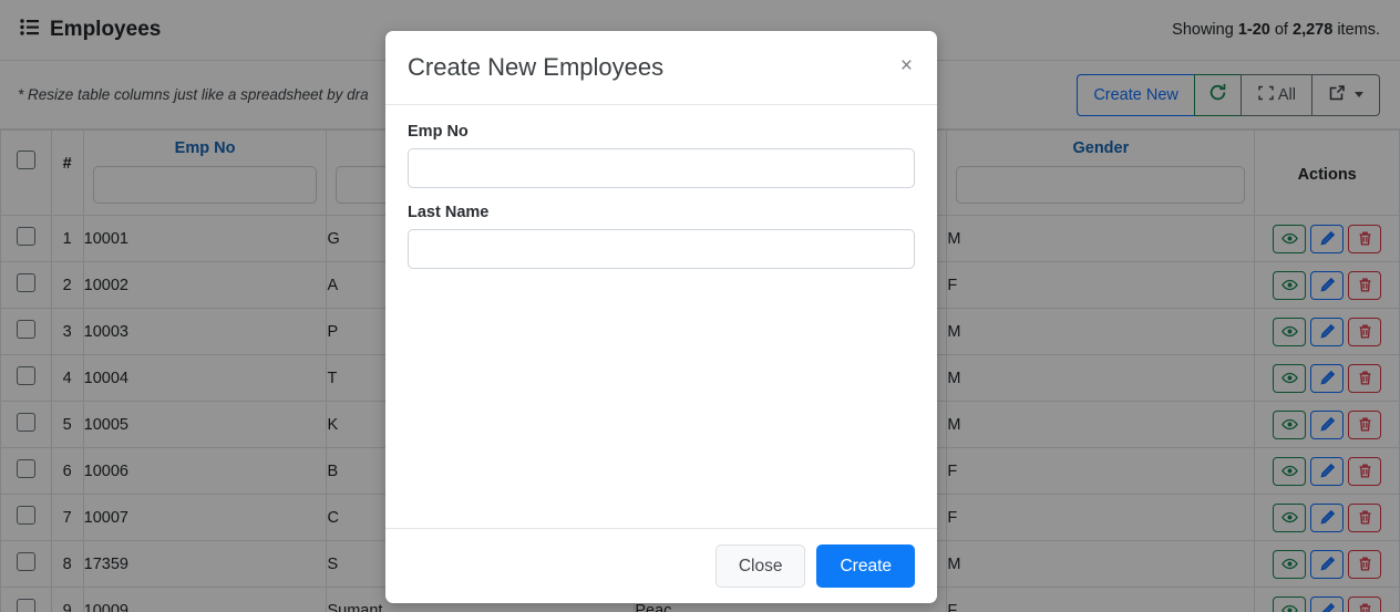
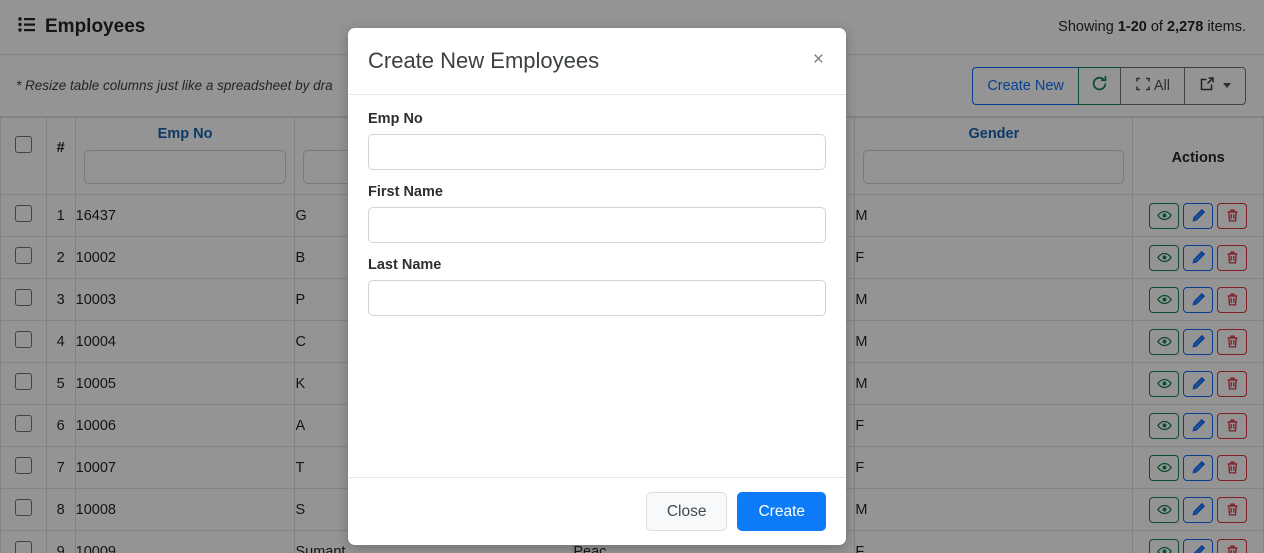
  Employees
  Showing 1-20 of 2,278 items.
  * Resize table columns just like a spreadsheet by dra
  Create New
  All
- 	1	10001	G		M
+ 	1	16437	G		M
- 	2	10002	A		F
+ 	2	10002	B		F
  	3	10003	P		M
- 	4	10004	T		M
+ 	4	10004	C		M
  	5	10005	K		M
- 	6	10006	B		F
+ 	6	10006	A		F
- 	7	10007	C		F
+ 	7	10007	T		F
- 	8	17359	S		M
+ 	8	10008	S		M
  	9	10009	Sumant	Peac	F
  Create New Employees
  ×
  Emp No
+ First Name
  Last Name
  Close
  Create
